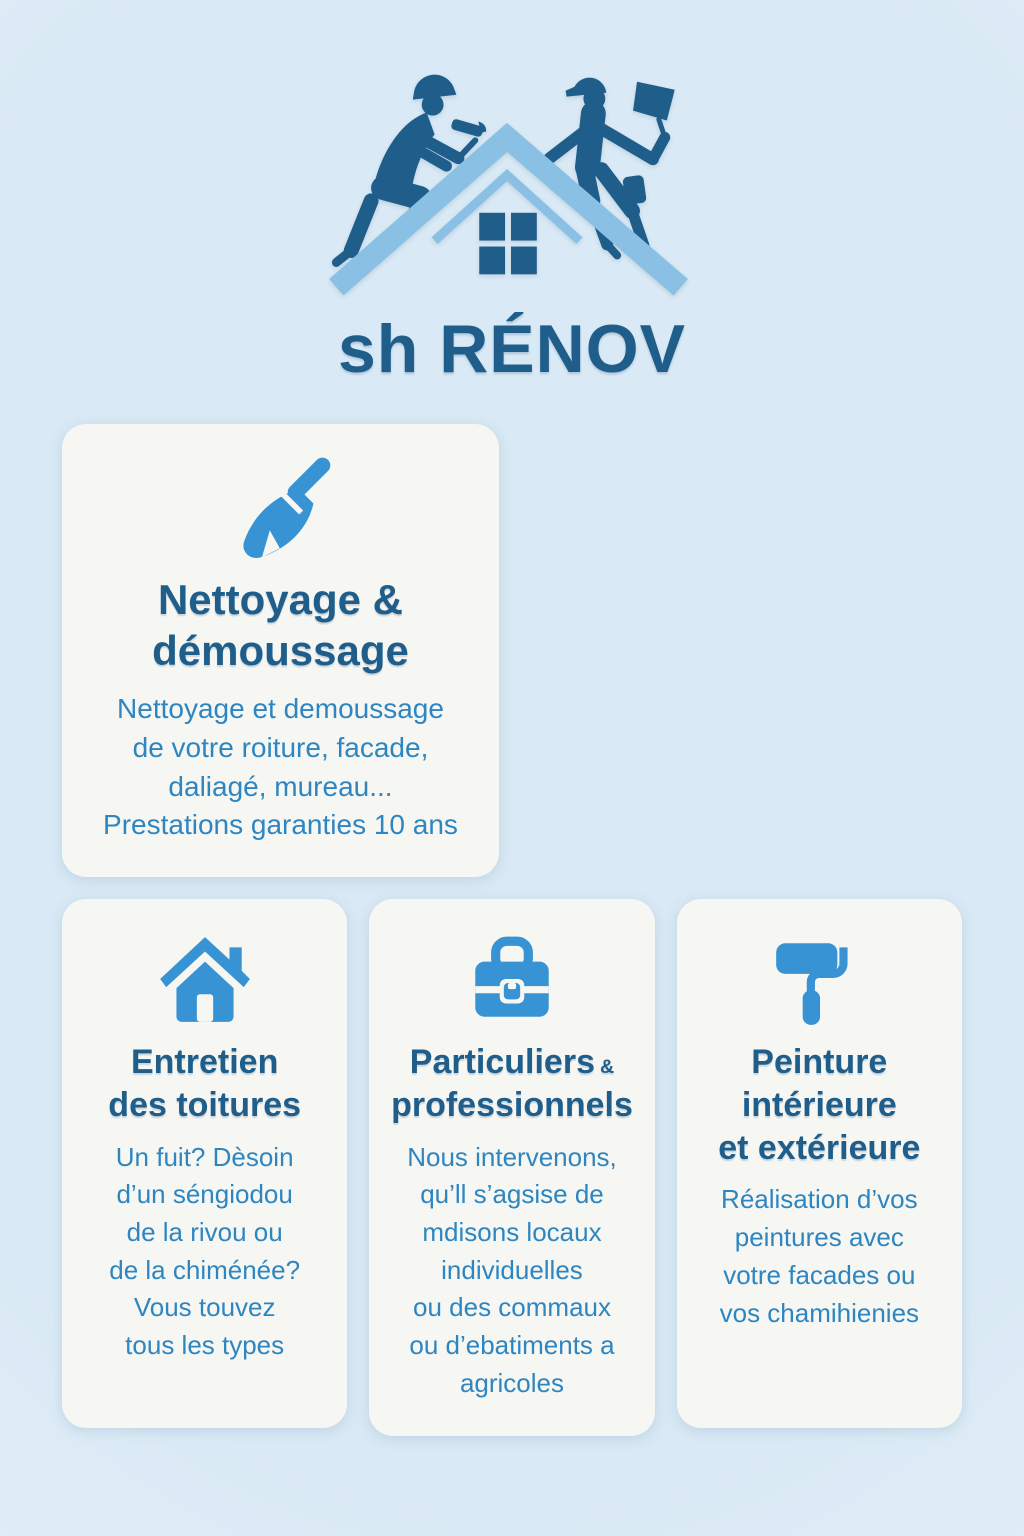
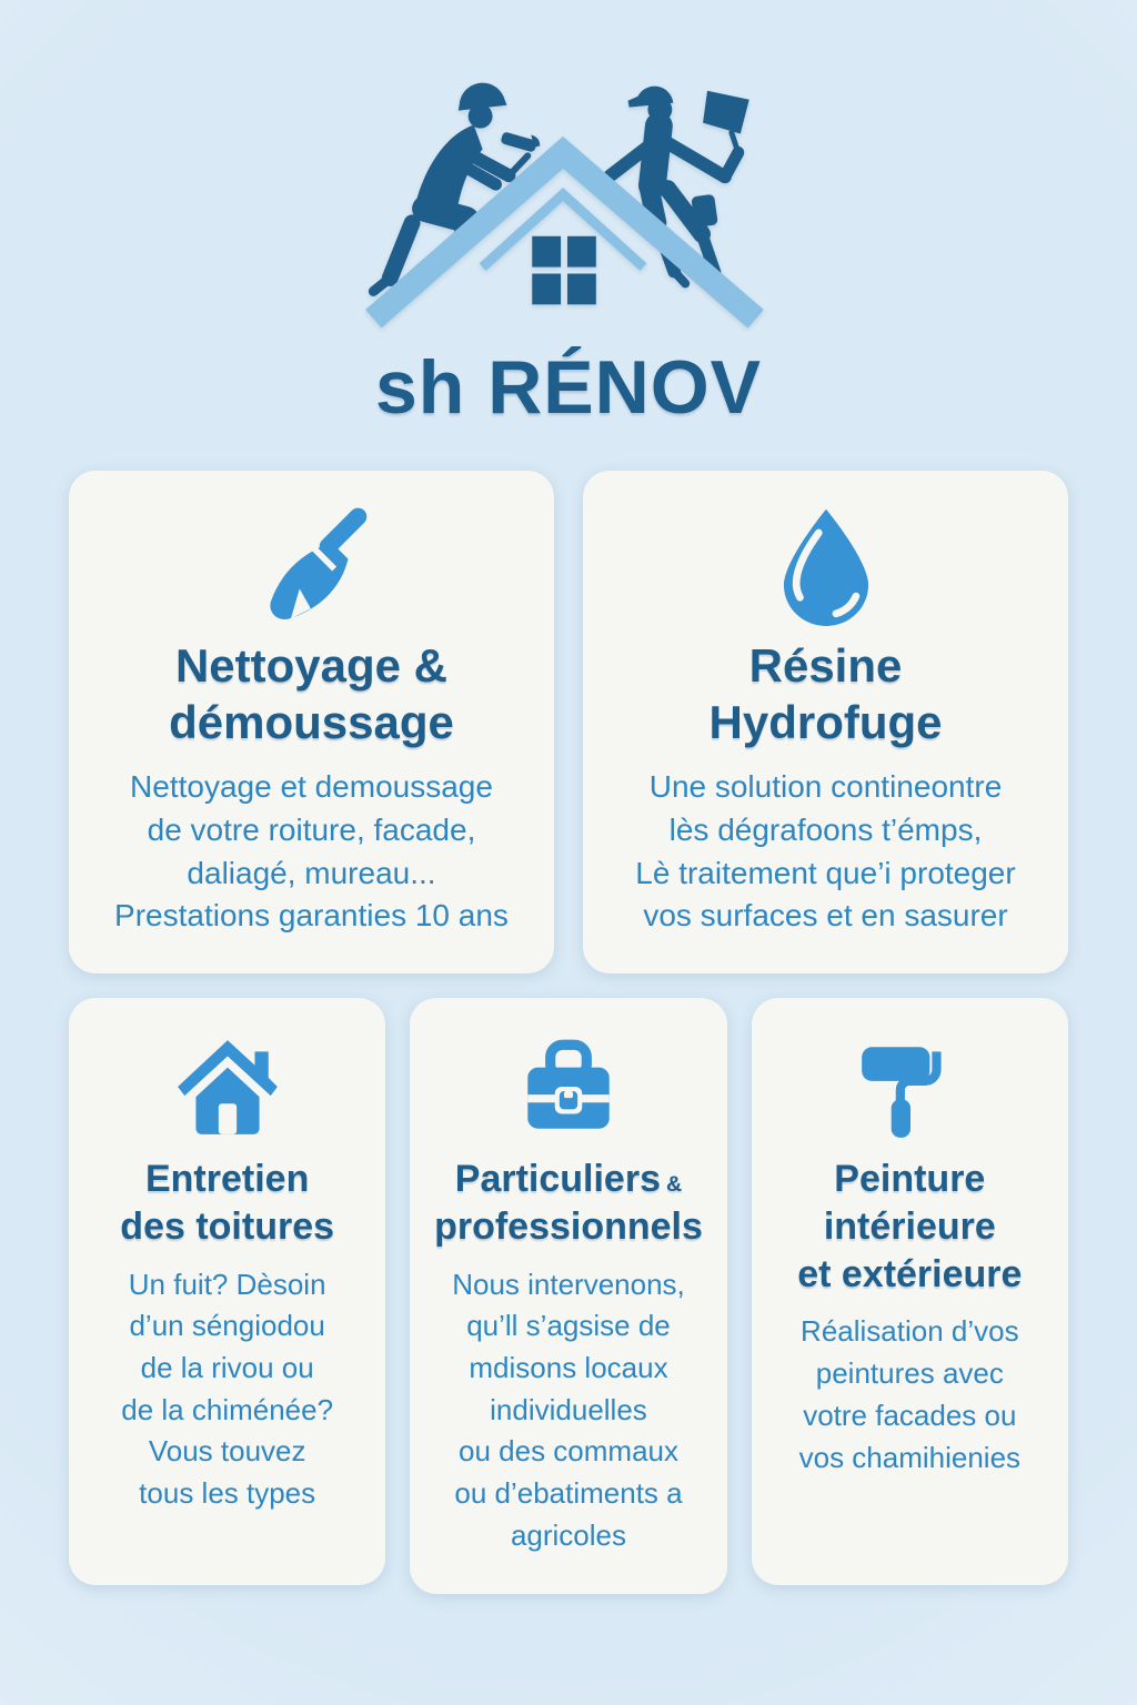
  sh RÉNOV
  Nettoyage &
  démoussage
  Nettoyage et demoussage
  de votre roiture, facade,
  daliagé, mureau...
  Prestations garanties 10 ans
+ Résine
+ Hydrofuge
+ Une solution contineontre
+ lès dégrafoons t’émps,
+ Lè traitement que’i proteger
+ vos surfaces et en sasurer
  Entretien
  des toitures
  Un fuit? Dèsoin
  d’un séngiodou
  de la rivou ou
  de la chiménée?
  Vous touvez
  tous les types
  Particuliers &
  professionnels
  Nous intervenons,
  qu’ll s’agsise de
  mdisons locaux
  individuelles
  ou des commaux
  ou d’ebatiments a
  agricoles
  Peinture
  intérieure
  et extérieure
  Réalisation d’vos
  peintures avec
  votre facades ou
  vos chamihienies
